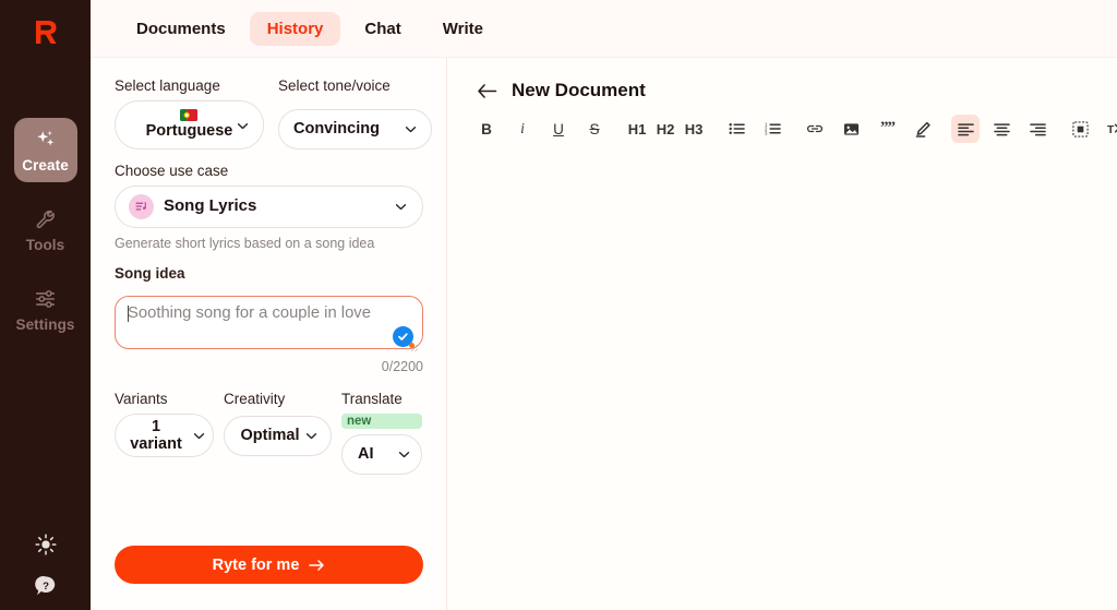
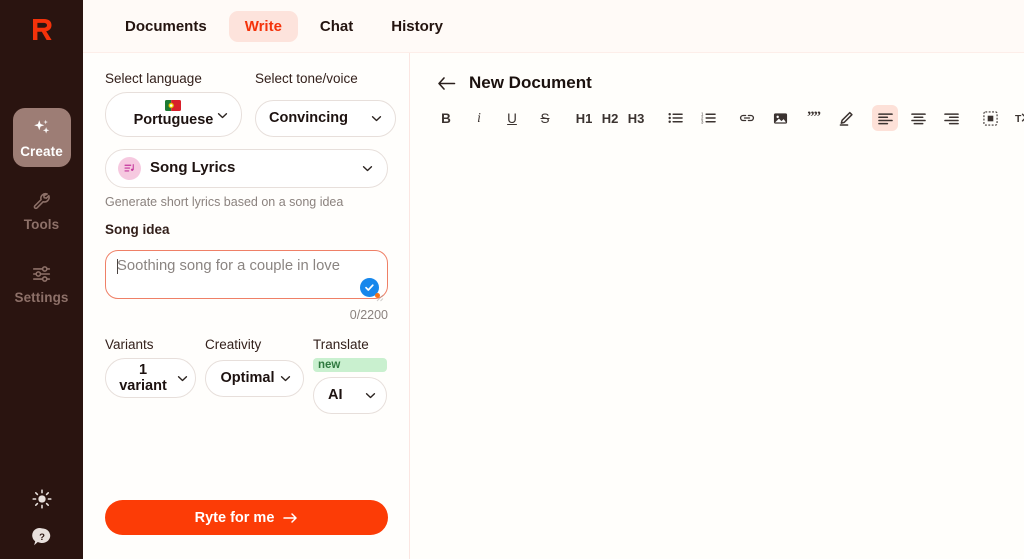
  Create
  Tools
  Settings
  ?
  Documents
- History
+ Write
  Chat
- Write
+ History
  Select language
  Portuguese
  Select tone/voice
  Convincing
- Choose use case
  Song Lyrics
  Generate short lyrics based on a song idea
  Song idea
  Soothing song for a couple in love
  0/2200
  Variants
  1 variant
  Creativity
  Optimal
  Translate
  new
  AI
  Ryte for me
  New Document
  B
  i
  U
  S
  H1
  H2
  H3
  ”
  ”
  T
